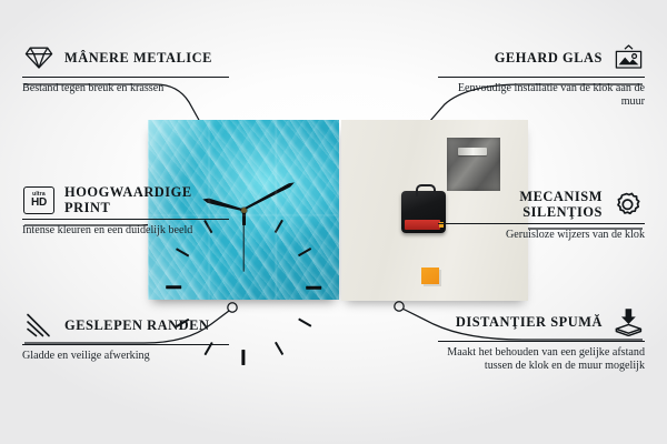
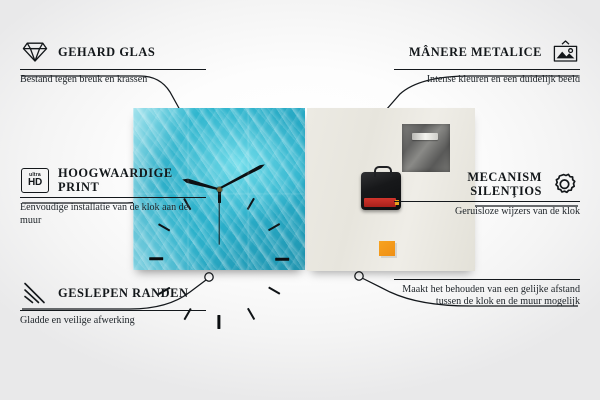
- MÂNERE METALICE
+ GEHARD GLAS
  Bestand tegen breuk en krassen
  HD
  HOOGWAARDIGE PRINT
- Intense kleuren en een duidelijk beeld
+ Eenvoudige installatie van de klok aan de muur
  GESLEPEN RANDEN
  Gladde en veilige afwerking
- GEHARD GLAS
+ MÂNERE METALICE
- Eenvoudige installatie van de klok aan de muur
+ Intense kleuren en een duidelijk beeld
  MECANISM SILENŢIOS
  Geruisloze wijzers van de klok
- DISTANŢIER SPUMĂ
  Maakt het behouden van een gelijke afstand tussen de klok en de muur mogelijk
